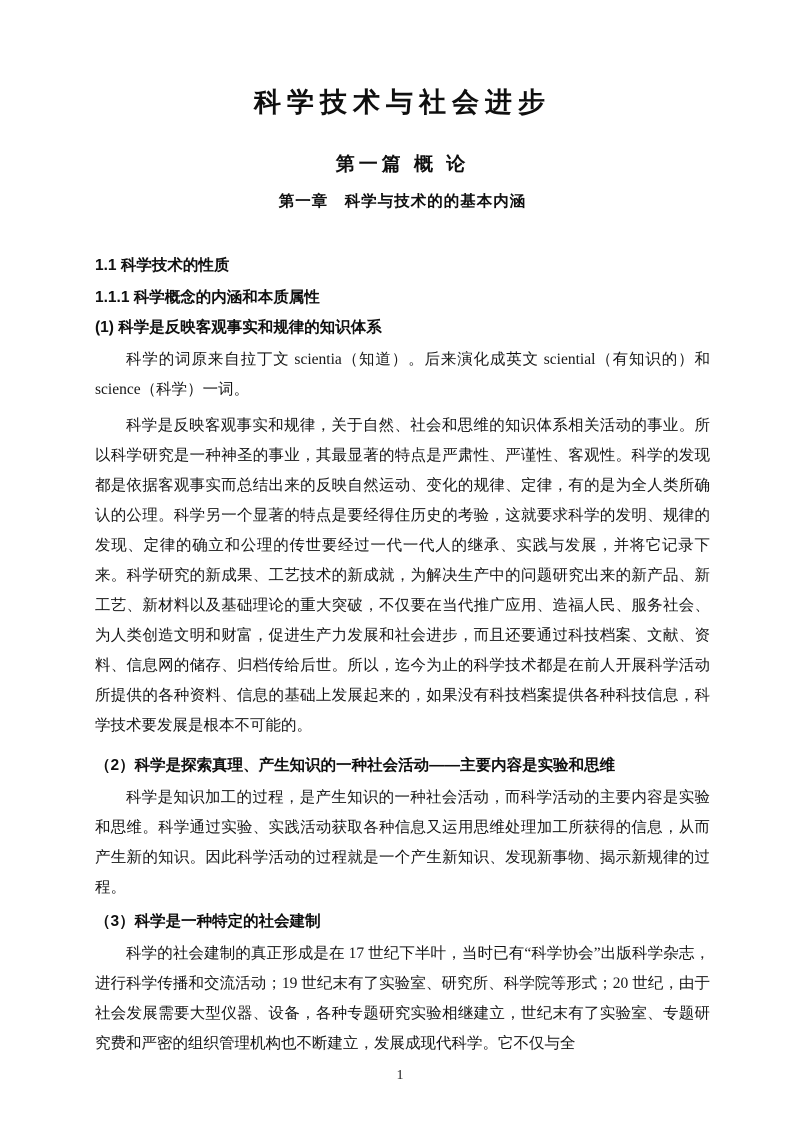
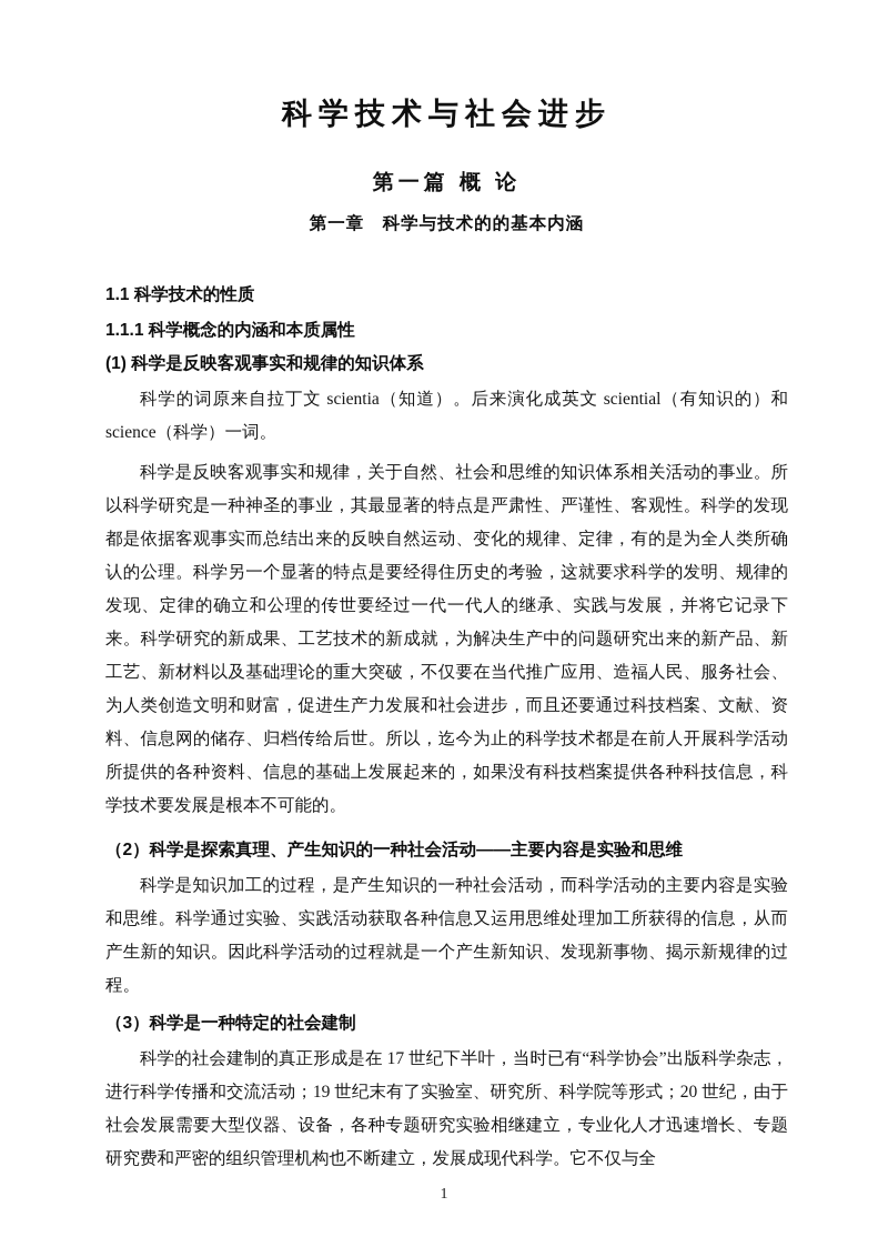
  科学技术与社会进步
  第一篇 概 论
  第一章 科学与技术的的基本内涵
  1.1 科学技术的性质
  1.1.1 科学概念的内涵和本质属性
  (1) 科学是反映客观事实和规律的知识体系
  科学的词原来自拉丁文 scientia（知道）。后来演化成英文 sciential（有知识的）和 science（科学）一词。
  科学是反映客观事实和规律，关于自然、社会和思维的知识体系相关活动的事业。所以科学研究是一种神圣的事业，其最显著的特点是严肃性、严谨性、客观性。科学的发现都是依据客观事实而总结出来的反映自然运动、变化的规律、定律，有的是为全人类所确认的公理。科学另一个显著的特点是要经得住历史的考验，这就要求科学的发明、规律的发现、定律的确立和公理的传世要经过一代一代人的继承、实践与发展，并将它记录下来。科学研究的新成果、工艺技术的新成就，为解决生产中的问题研究出来的新产品、新工艺、新材料以及基础理论的重大突破，不仅要在当代推广应用、造福人民、服务社会、为人类创造文明和财富，促进生产力发展和社会进步，而且还要通过科技档案、文献、资料、信息网的储存、归档传给后世。所以，迄今为止的科学技术都是在前人开展科学活动所提供的各种资料、信息的基础上发展起来的，如果没有科技档案提供各种科技信息，科学技术要发展是根本不可能的。
  （2）科学是探索真理、产生知识的一种社会活动——主要内容是实验和思维
  科学是知识加工的过程，是产生知识的一种社会活动，而科学活动的主要内容是实验和思维。科学通过实验、实践活动获取各种信息又运用思维处理加工所获得的信息，从而产生新的知识。因此科学活动的过程就是一个产生新知识、发现新事物、揭示新规律的过程。
  （3）科学是一种特定的社会建制
- 科学的社会建制的真正形成是在 17 世纪下半叶，当时已有“科学协会”出版科学杂志，进行科学传播和交流活动；19 世纪末有了实验室、研究所、科学院等形式；20 世纪，由于社会发展需要大型仪器、设备，各种专题研究实验相继建立，世纪末有了实验室、专题研究费和严密的组织管理机构也不断建立，发展成现代科学。它不仅与全
+ 科学的社会建制的真正形成是在 17 世纪下半叶，当时已有“科学协会”出版科学杂志，进行科学传播和交流活动；19 世纪末有了实验室、研究所、科学院等形式；20 世纪，由于社会发展需要大型仪器、设备，各种专题研究实验相继建立，专业化人才迅速增长、专题研究费和严密的组织管理机构也不断建立，发展成现代科学。它不仅与全
  1
